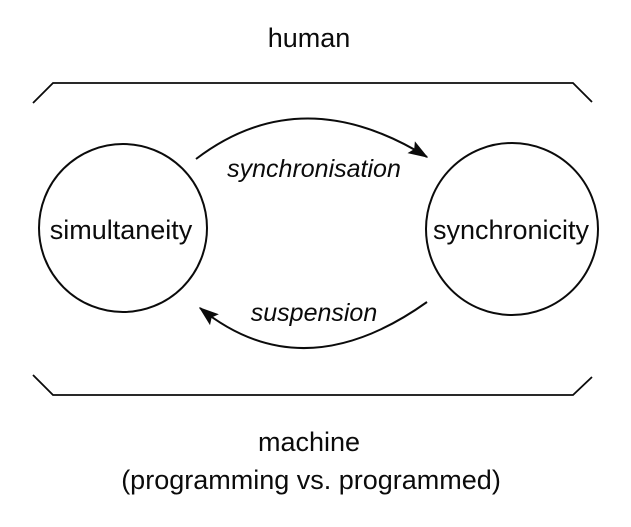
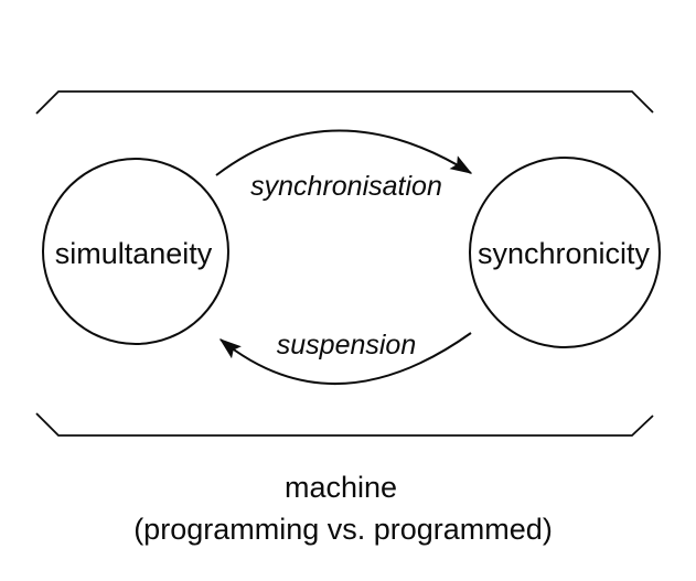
- human
  synchronisation
  simultaneity
  synchronicity
  suspension
  machine
  (programming vs. programmed)
